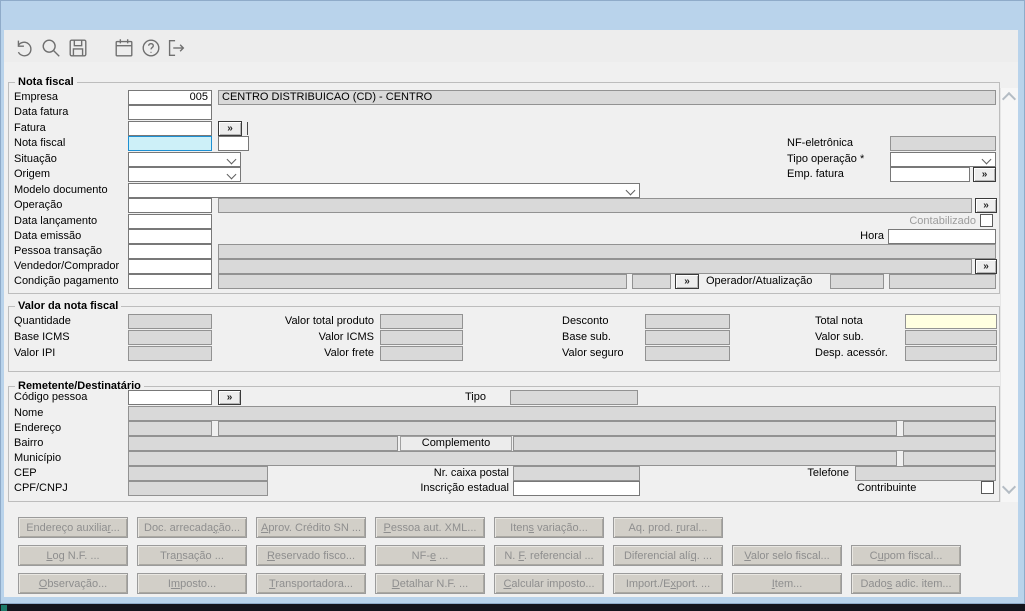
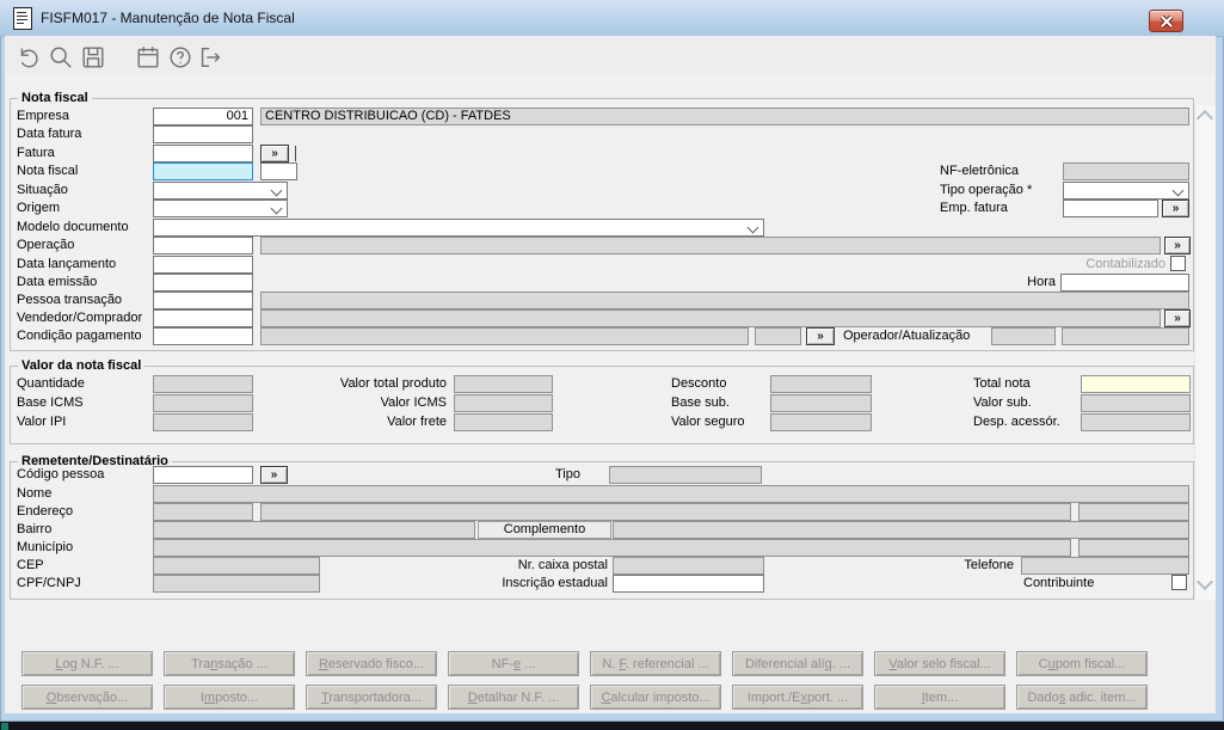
+ FISFM017 - Manutenção de Nota Fiscal
  Nota fiscal
  Empresa
- 005
+ 001
- CENTRO DISTRIBUICAO (CD) - CENTRO
+ CENTRO DISTRIBUICAO (CD) - FATDES
  Data fatura
  Fatura
  »
  Nota fiscal
  NF-eletrônica
  Situação
  Tipo operação *
  Origem
  Emp. fatura
  »
  Modelo documento
  Operação
  »
  Data lançamento
  Contabilizado
  Data emissão
  Hora
  Pessoa transação
  Vendedor/Comprador
  »
  Condição pagamento
  »
  Operador/Atualização
  Valor da nota fiscal
  Quantidade
  Base ICMS
  Valor IPI
  Valor total produto
  Valor ICMS
  Valor frete
  Desconto
  Base sub.
  Valor seguro
  Total nota
  Valor sub.
  Desp. acessór.
  Remetente/Destinatário
  Código pessoa
  »
  Tipo
  Nome
  Endereço
  Bairro
  Complemento
  Município
  CEP
  Nr. caixa postal
  Telefone
  CPF/CNPJ
  Inscrição estadual
  Contribuinte
- Endereço auxiliar...
- Doc. arrecadação...
- Aprov. Crédito SN ...
- Pessoa aut. XML...
- Itens variação...
- Aq. prod. rural...
  Log N.F. ...
  Transação ...
  Reservado fisco...
  NF-e ...
  N. F. referencial ...
  Diferencial alíq. ...
  Valor selo fiscal...
  Cupom fiscal...
  Observação...
  Imposto...
  Transportadora...
  Detalhar N.F. ...
  Calcular imposto...
  Import./Export. ...
  Item...
  Dados adic. item...
